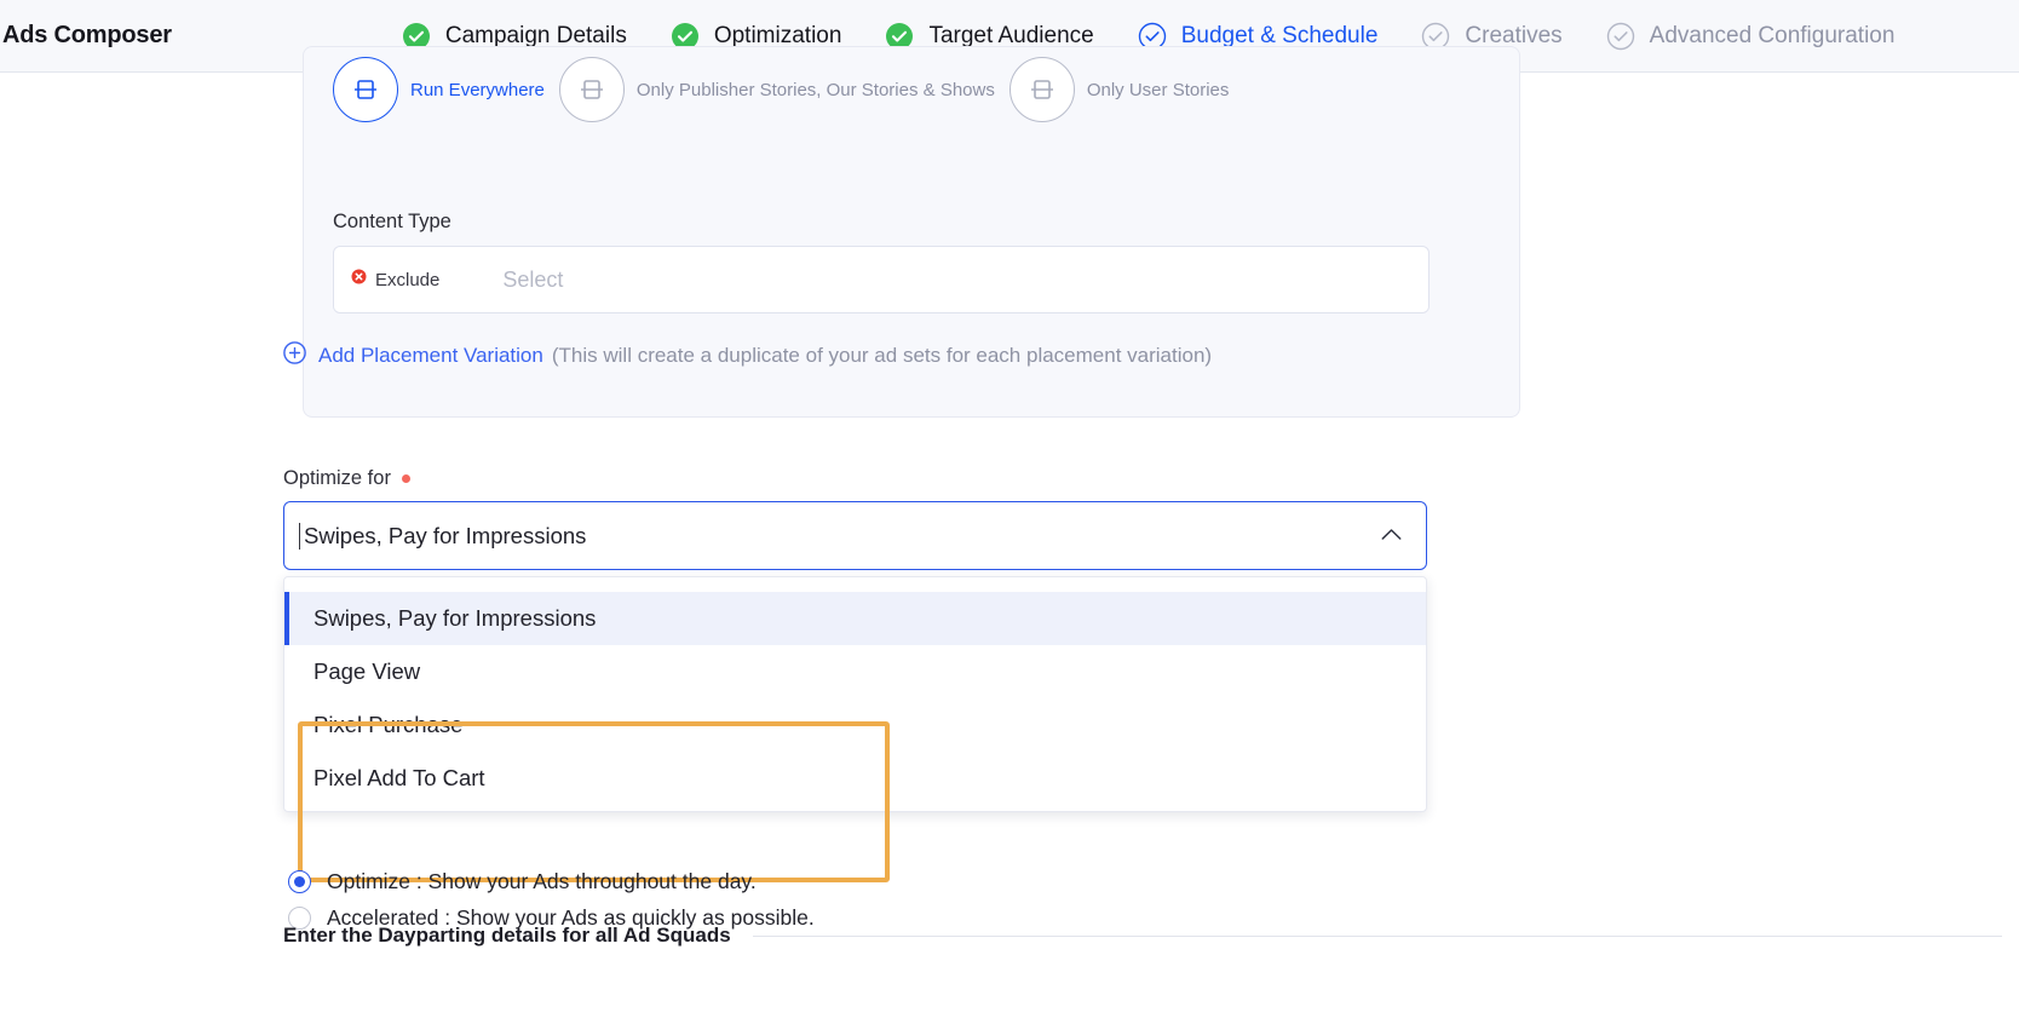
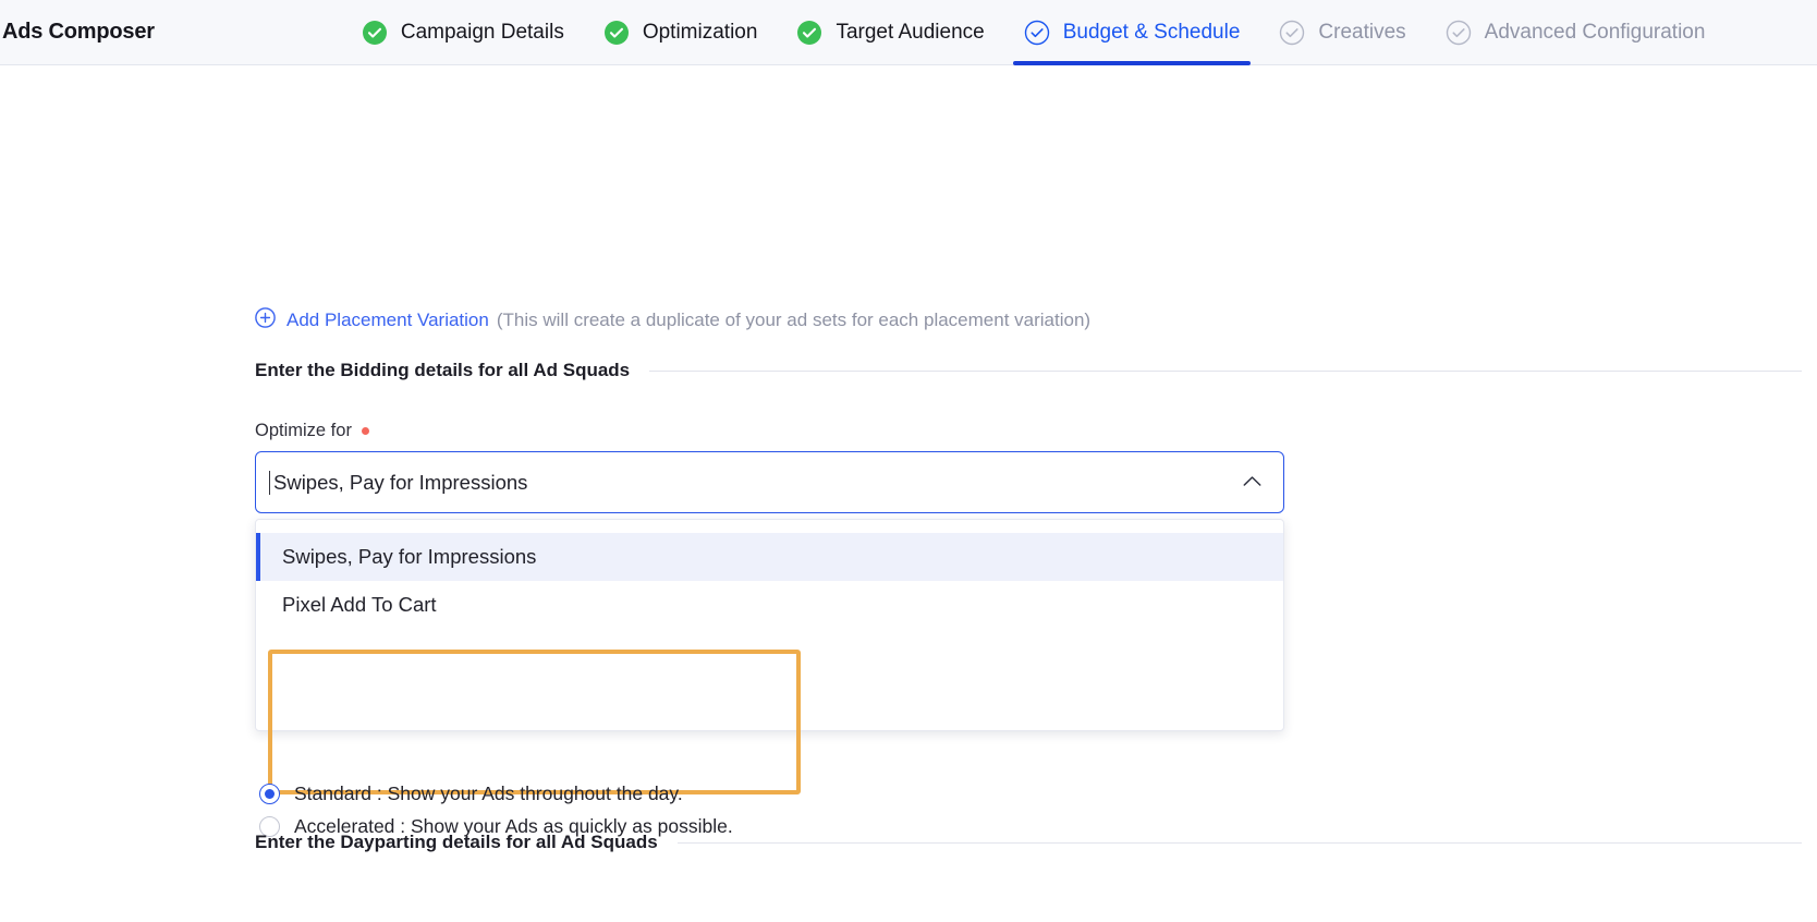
  Ads Composer
  Campaign Details
  Optimization
  Target Audience
  Budget & Schedule
  Creatives
  Advanced Configuration
- Run Everywhere
- Only Publisher Stories, Our Stories & Shows
- Only User Stories
- Content Type
- Exclude
- Select
  Add Placement Variation
  (This will create a duplicate of your ad sets for each placement variation)
+ Enter the Bidding details for all Ad Squads
  Optimize for
  Swipes, Pay for Impressions
  Swipes, Pay for Impressions
- Page View
- Pixel Purchase
  Pixel Add To Cart
- Optimize : Show your Ads throughout the day.
+ Standard : Show your Ads throughout the day.
  Accelerated : Show your Ads as quickly as possible.
  Enter the Dayparting details for all Ad Squads
